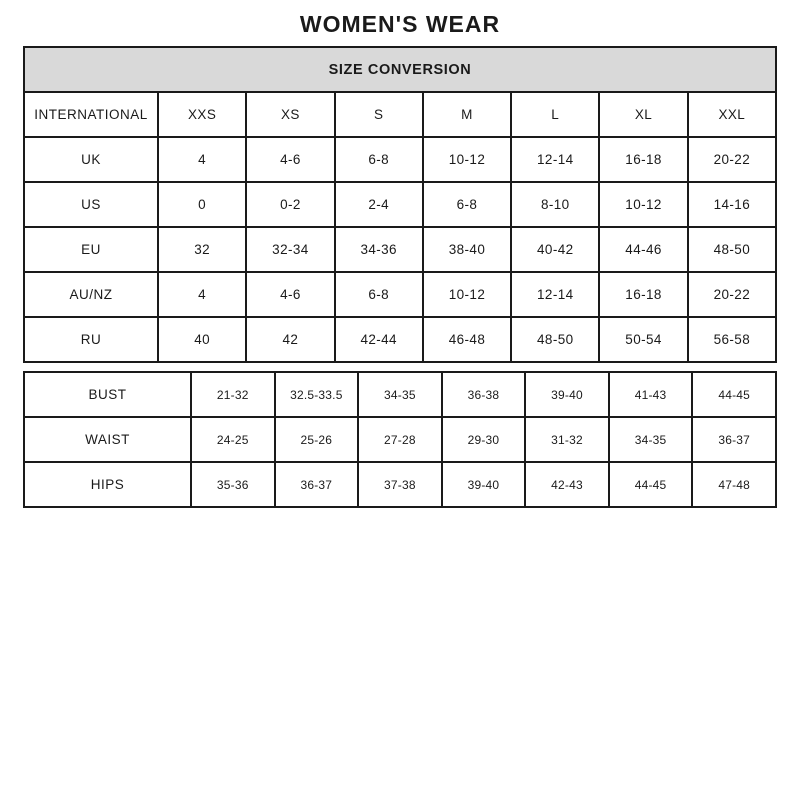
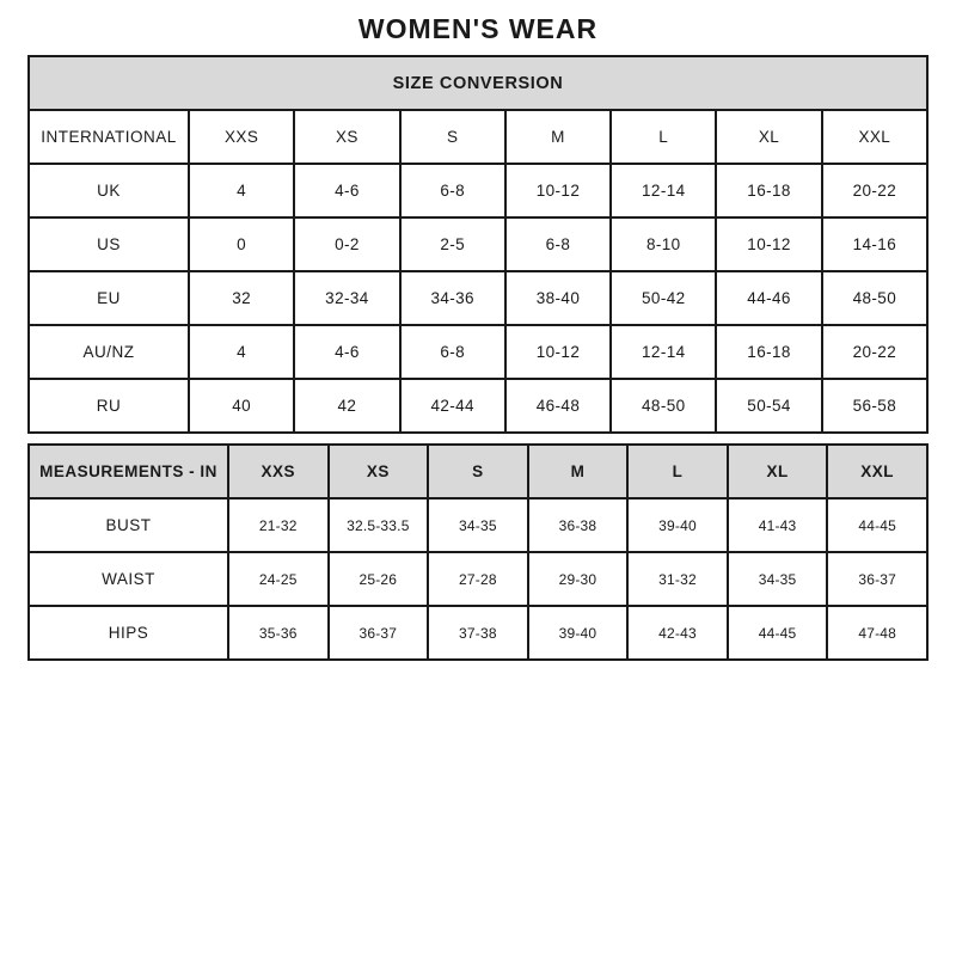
  WOMEN'S WEAR
  SIZE CONVERSION
  INTERNATIONAL	XXS	XS	S	M	L	XL	XXL
  UK	4	4-6	6-8	10-12	12-14	16-18	20-22
- US	0	0-2	2-4	6-8	8-10	10-12	14-16
+ US	0	0-2	2-5	6-8	8-10	10-12	14-16
- EU	32	32-34	34-36	38-40	40-42	44-46	48-50
+ EU	32	32-34	34-36	38-40	50-42	44-46	48-50
  AU/NZ	4	4-6	6-8	10-12	12-14	16-18	20-22
  RU	40	42	42-44	46-48	48-50	50-54	56-58
+ MEASUREMENTS - IN	XXS	XS	S	M	L	XL	XXL
  BUST	21-32	32.5-33.5	34-35	36-38	39-40	41-43	44-45
  WAIST	24-25	25-26	27-28	29-30	31-32	34-35	36-37
  HIPS	35-36	36-37	37-38	39-40	42-43	44-45	47-48
